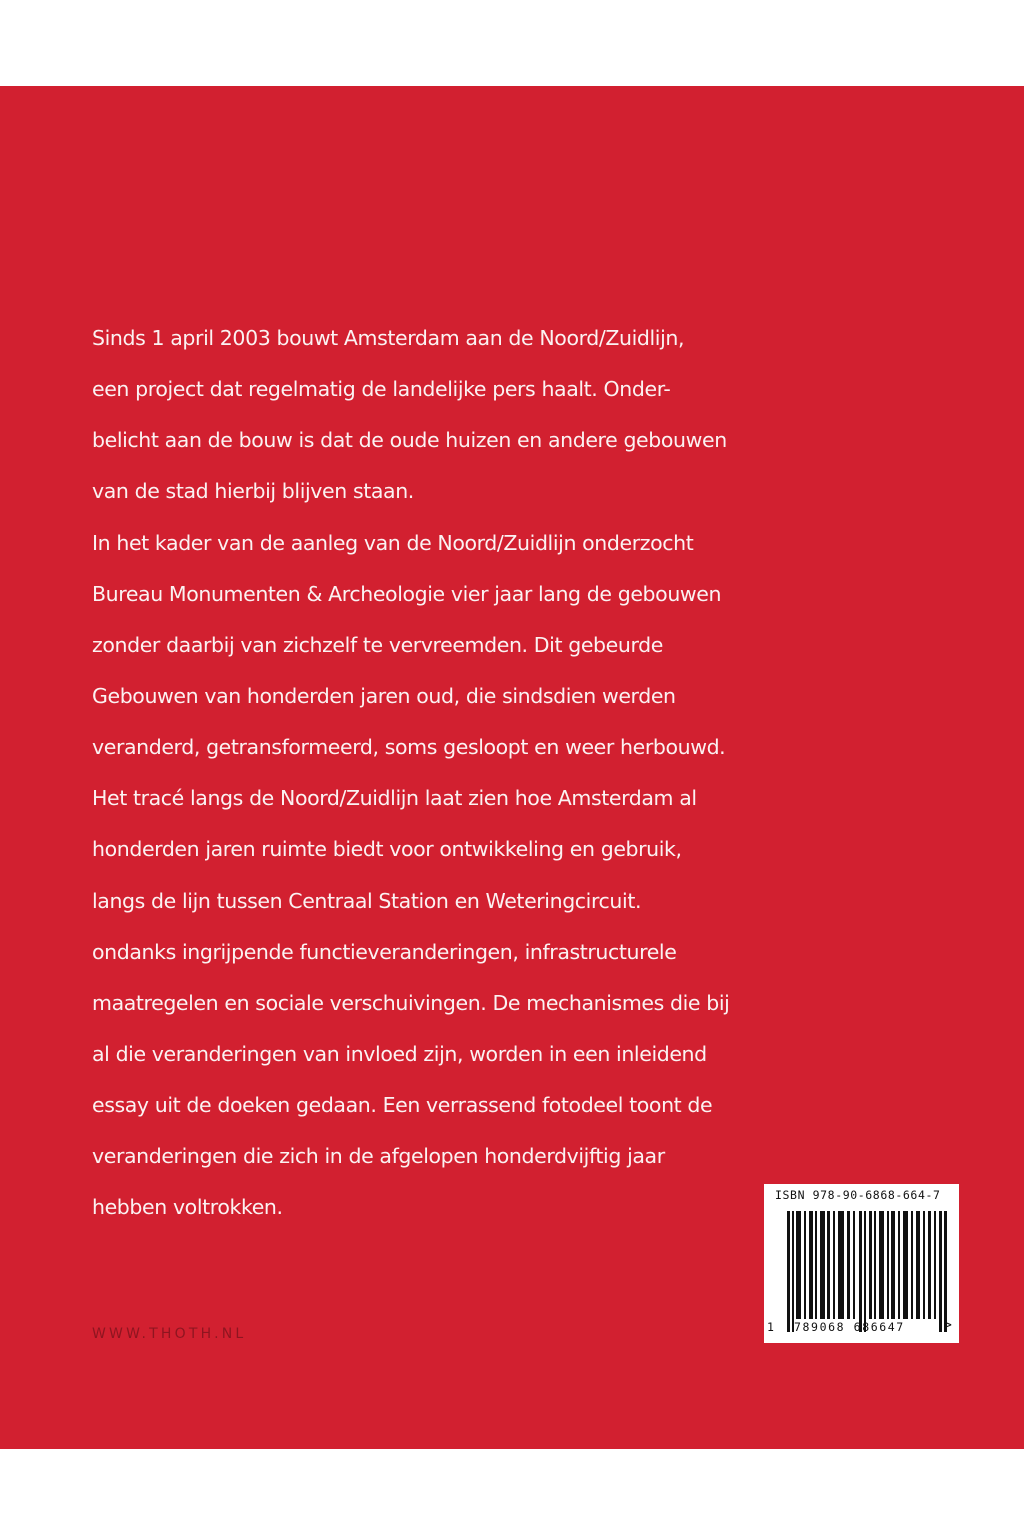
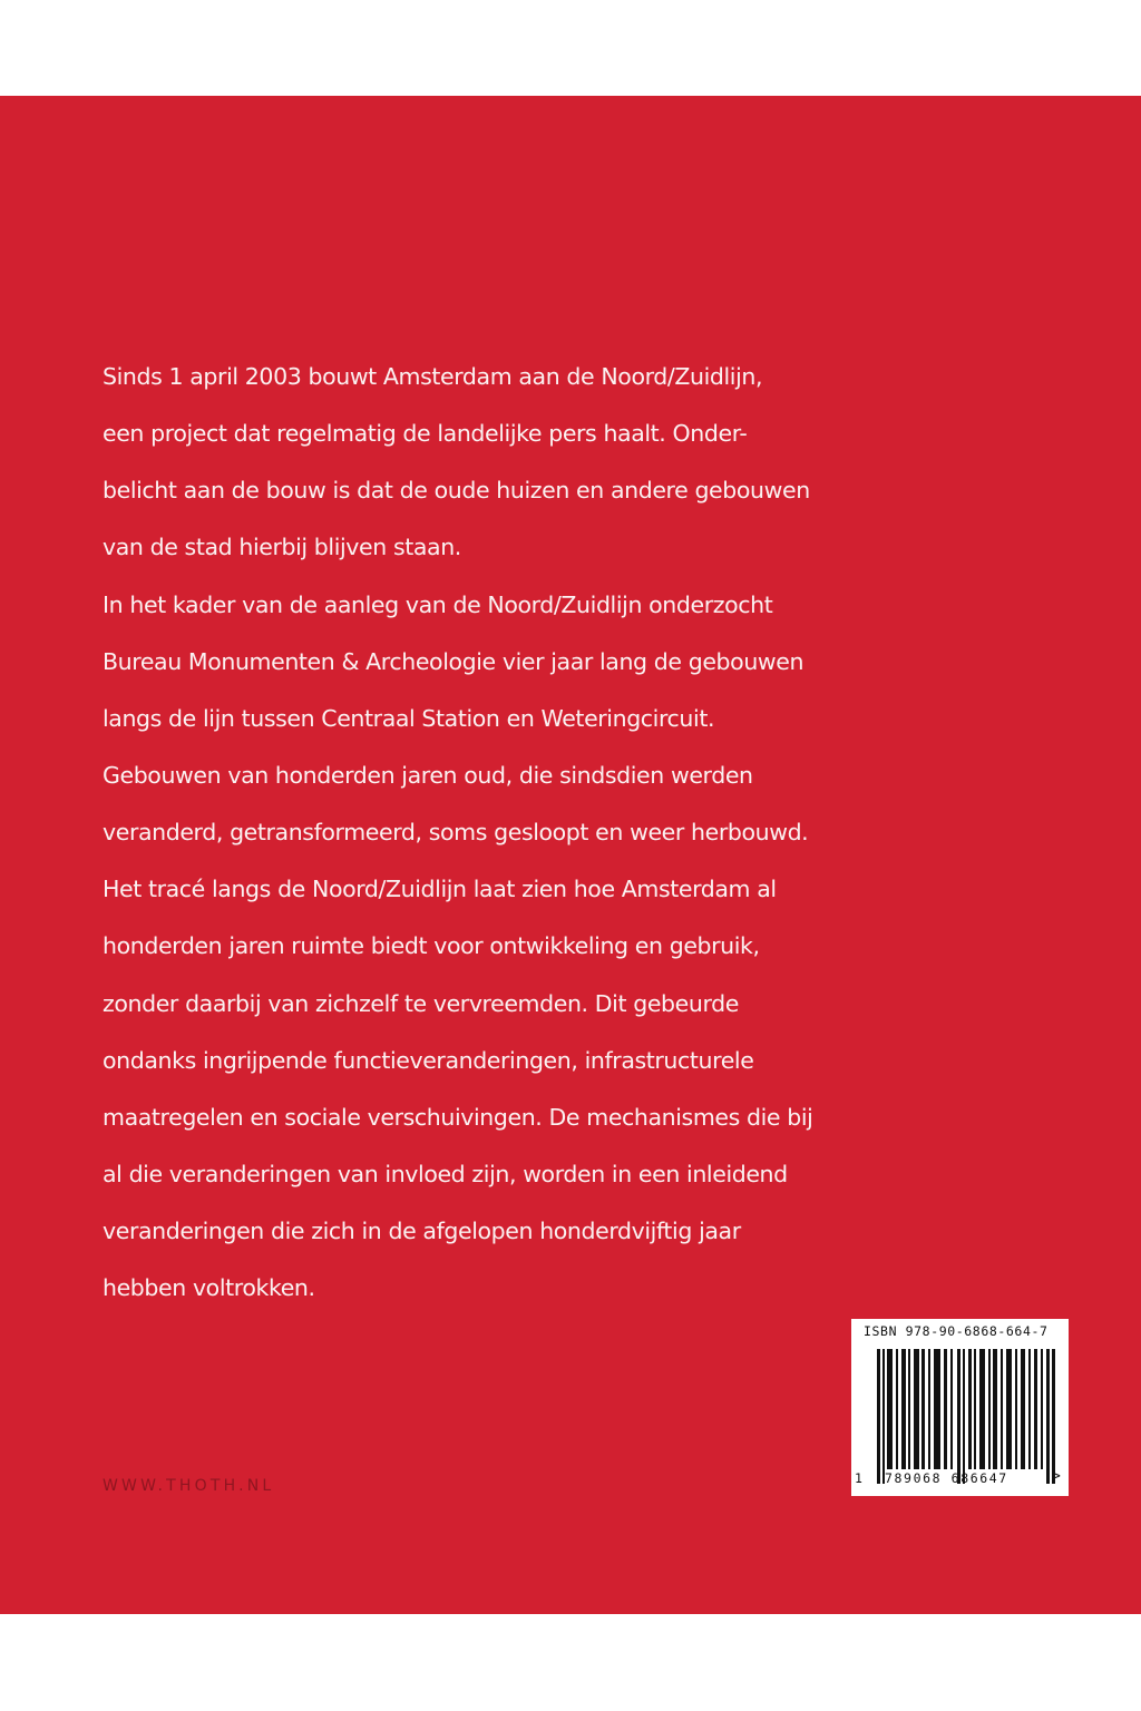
  Sinds 1 april 2003 bouwt Amsterdam aan de Noord/Zuidlijn,
  een project dat regelmatig de landelijke pers haalt. Onder-
  belicht aan de bouw is dat de oude huizen en andere gebouwen
  van de stad hierbij blijven staan.
  In het kader van de aanleg van de Noord/Zuidlijn onderzocht
  Bureau Monumenten & Archeologie vier jaar lang de gebouwen
- zonder daarbij van zichzelf te vervreemden. Dit gebeurde
+ langs de lijn tussen Centraal Station en Weteringcircuit.
  Gebouwen van honderden jaren oud, die sindsdien werden
  veranderd, getransformeerd, soms gesloopt en weer herbouwd.
  Het tracé langs de Noord/Zuidlijn laat zien hoe Amsterdam al
  honderden jaren ruimte biedt voor ontwikkeling en gebruik,
- langs de lijn tussen Centraal Station en Weteringcircuit.
+ zonder daarbij van zichzelf te vervreemden. Dit gebeurde
  ondanks ingrijpende functieveranderingen, infrastructurele
  maatregelen en sociale verschuivingen. De mechanismes die bij
  al die veranderingen van invloed zijn, worden in een inleidend
- essay uit de doeken gedaan. Een verrassend fotodeel toont de
  veranderingen die zich in de afgelopen honderdvijftig jaar
  hebben voltrokken.
  WWW.THOTH.NL
  ISBN 978-90-6868-664-7
  1
  789068 686647
  >
